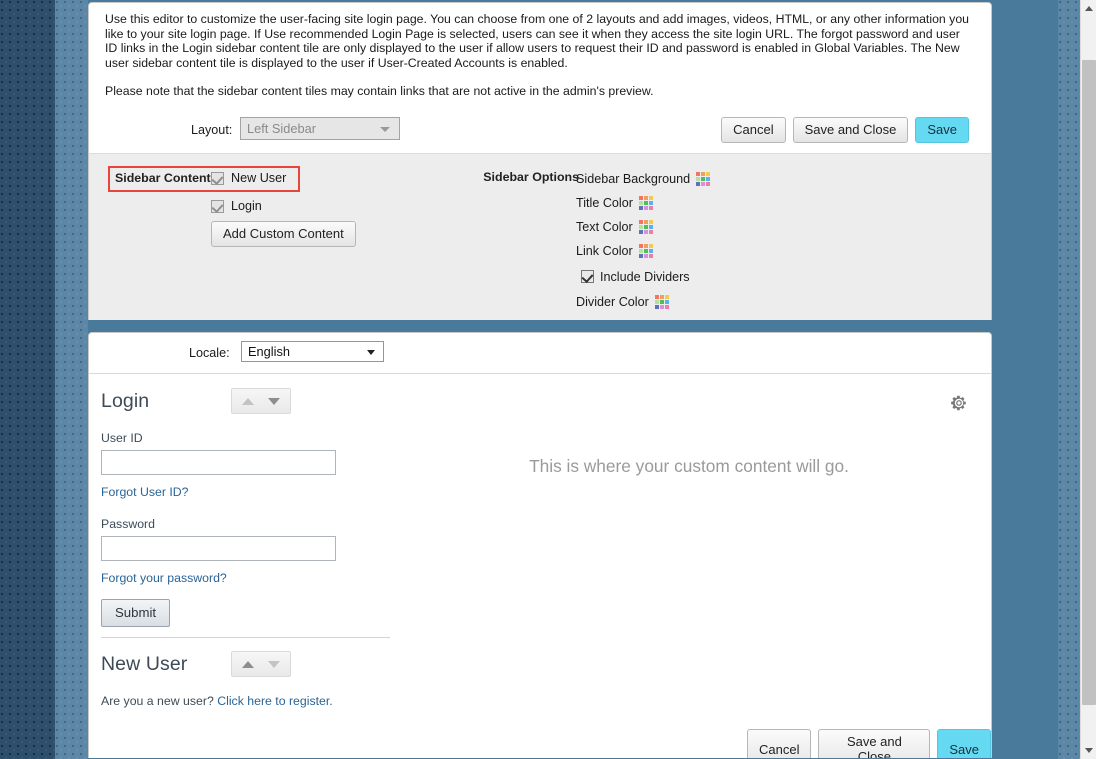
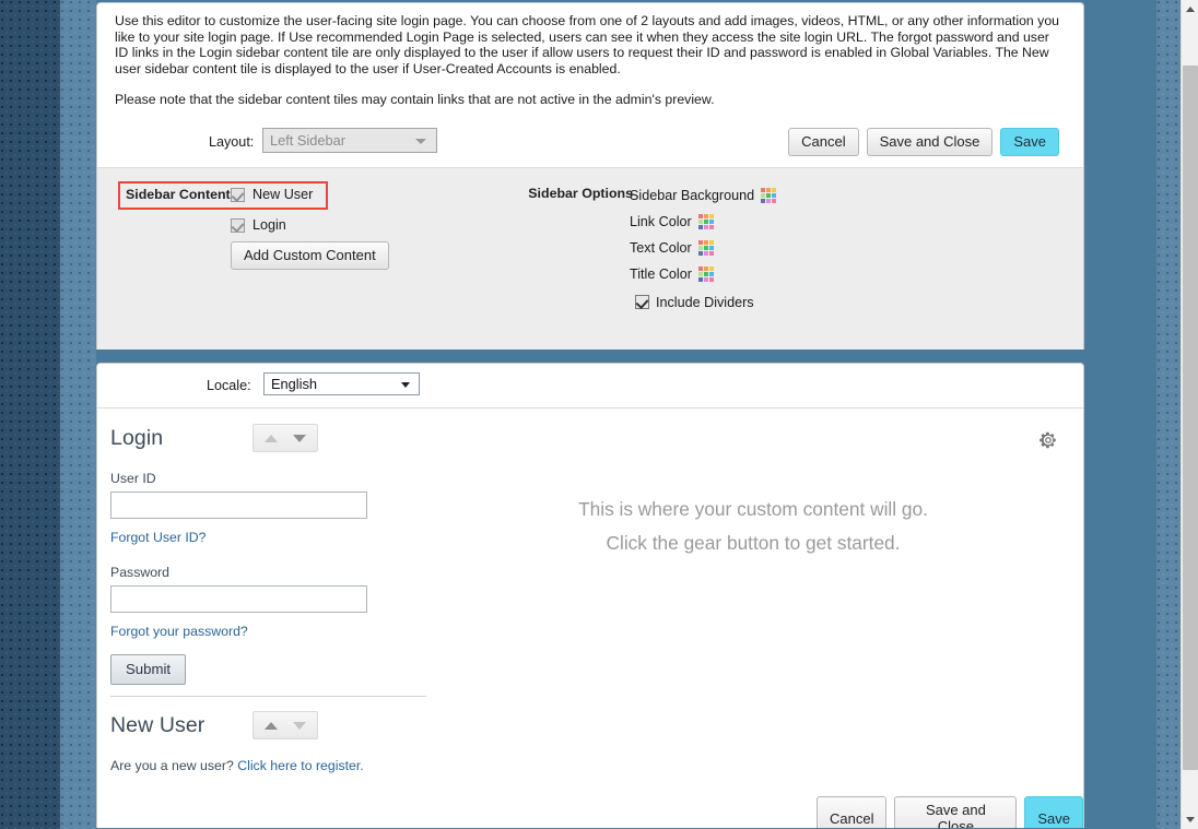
  Use this editor to customize the user-facing site login page. You can choose from one of 2 layouts and add images, videos, HTML, or any other information you like to your site login page. If Use recommended Login Page is selected, users can see it when they access the site login URL. The forgot password and user ID links in the Login sidebar content tile are only displayed to the user if allow users to request their ID and password is enabled in Global Variables. The New user sidebar content tile is displayed to the user if User-Created Accounts is enabled.
  Please note that the sidebar content tiles may contain links that are not active in the admin's preview.
  Layout:
  Left Sidebar
  Cancel
  Save and Close
  Save
  Sidebar Content
  New User
  Login
  Add Custom Content
  Sidebar Options
  Sidebar Background
- Title Color
+ Link Color
  Text Color
- Link Color
+ Title Color
  Include Dividers
- Divider Color
  Locale:
  English
  Login
  User ID
  Forgot User ID?
  Password
  Forgot your password?
  Submit
  New User
  Are you a new user? Click here to register.
  This is where your custom content will go.
+ Click the gear button to get started.
  Cancel
  Save and Close
  Save
